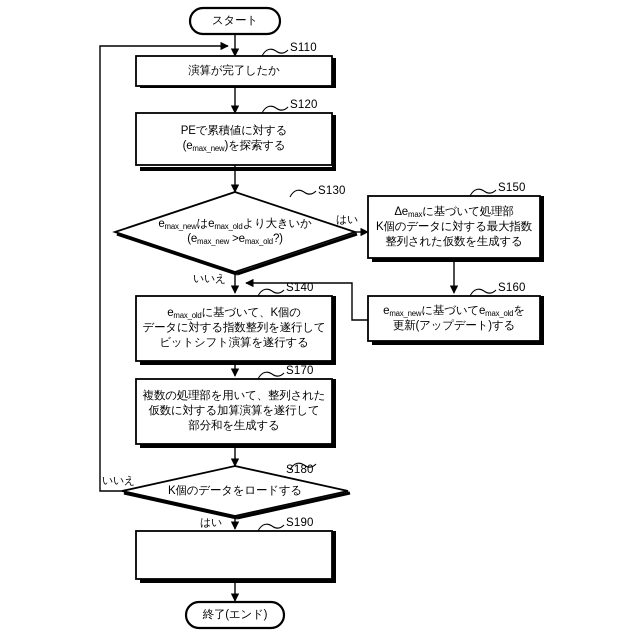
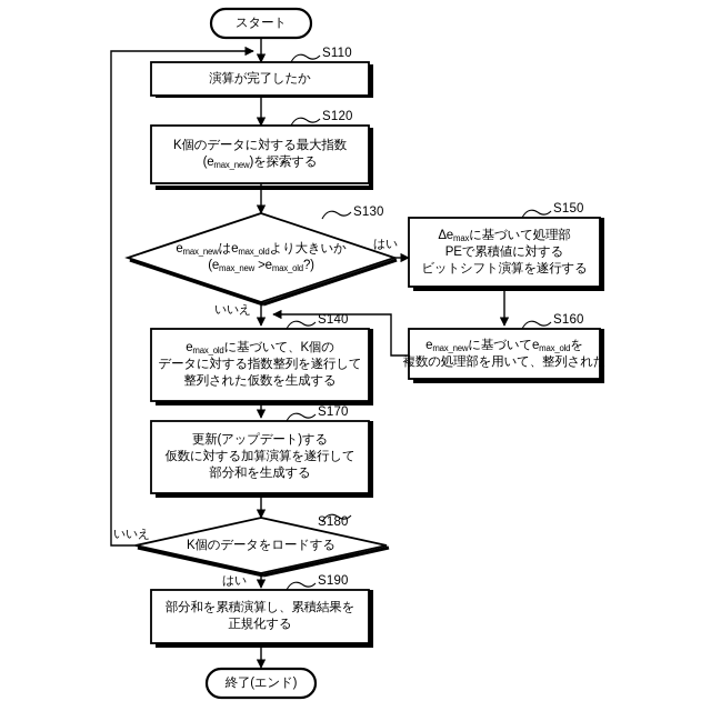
  スタート
  演算が完了したか
  S110
- PEで累積値に対する
+ K個のデータに対する最大指数
  (emax_new)を探索する
  S120
  emax_newはemax_oldより大きいか
  (emax_new >emax_old?)
  S130
  はい
  いいえ
  Δemaxに基づいて処理部
- K個のデータに対する最大指数
+ PEで累積値に対する
- 整列された仮数を生成する
+ ビットシフト演算を遂行する
  S150
  emax_newに基づいてemax_oldを
- 更新(アップデート)する
+ 複数の処理部を用いて、整列された
  S160
  emax_oldに基づいて、K個の
  データに対する指数整列を遂行して
- ビットシフト演算を遂行する
+ 整列された仮数を生成する
  S140
- 複数の処理部を用いて、整列された
+ 更新(アップデート)する
  仮数に対する加算演算を遂行して
  部分和を生成する
  S170
  K個のデータをロードする
  S180
  いいえ
  はい
+ 部分和を累積演算し、累積結果を
+ 正規化する
  S190
  終了(エンド)
